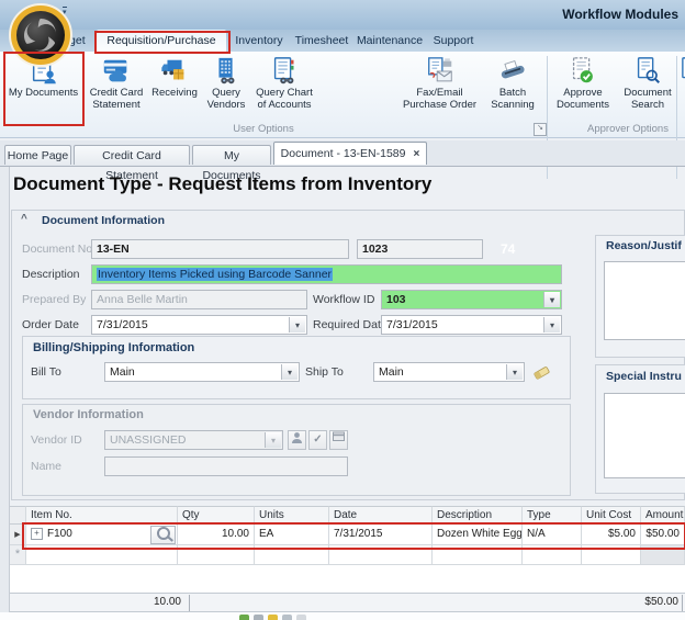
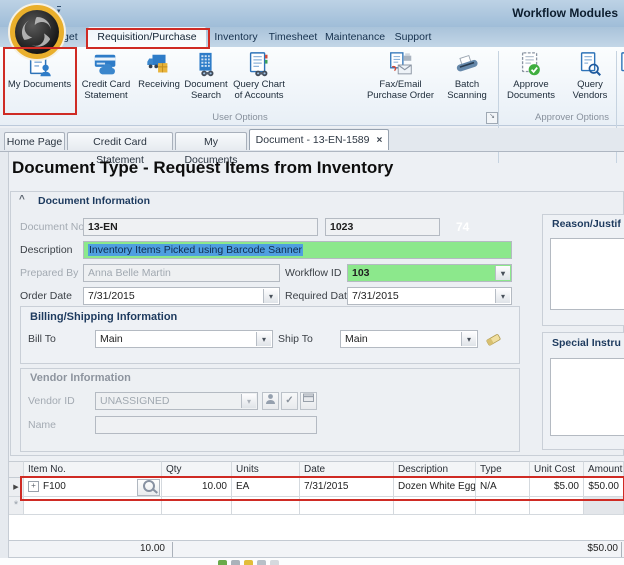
  Workflow Modules
  Requisition/Purchase
  Inventory
  Timesheet
  Maintenance
  Support
  My Documents
  Credit Card Statement
  Receiving
- Query Vendors
+ Document Search
  Query Chart of Accounts
  Fax/Email Purchase Order
  Batch Scanning
  Approve Documents
- Document Search
+ Query Vendors
  User Options
  Approver Options
  Home Page
  Credit Card Statement
  My Documents
  Document - 13-EN-1589 ×
  Document Type - Request Items from Inventory
  ^
  Document Information
  Document No
  13-EN
  1023
  Description
  Inventory Items Picked using Barcode Sanner
  Prepared By
  Anna Belle Martin
  Workflow ID
  103
  ▾
  Order Date
  7/31/2015
  ▾
  Required Dat
  7/31/2015
  ▾
  Billing/Shipping Information
  Bill To
  Main
  ▾
  Ship To
  Main
  ▾
  Vendor Information
  Vendor ID
  UNASSIGNED
  ▾
  ✓
  Name
  Reason/Justif
  Special Instru
  Item No.
  Qty
  Units
  Date
  Description
  Type
  Unit Cost
  Amount
  + F100
  10.00
  EA
  7/31/2015
  Dozen White Egg
  N/A
  $5.00
  $50.00
  *
  10.00
  $50.00
